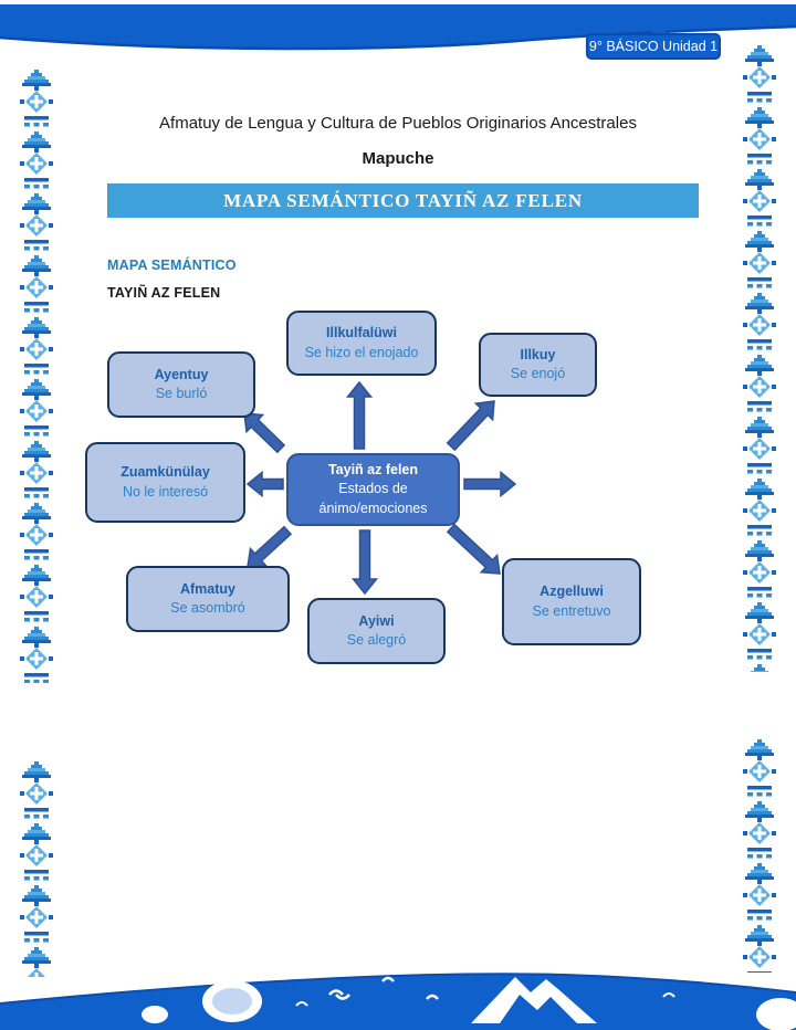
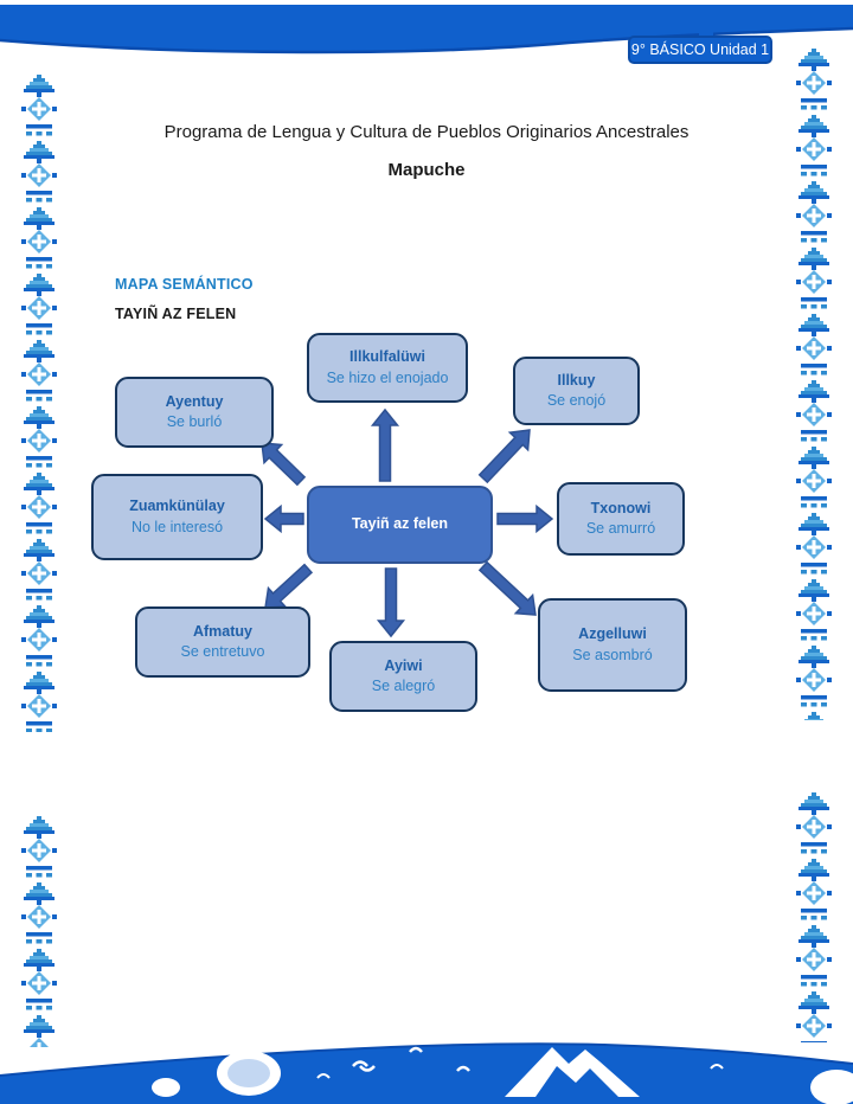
  9° BÁSICO Unidad 1
- Afmatuy de Lengua y Cultura de Pueblos Originarios Ancestrales
+ Programa de Lengua y Cultura de Pueblos Originarios Ancestrales
  Mapuche
- MAPA SEMÁNTICO TAYIÑ AZ FELEN
  MAPA SEMÁNTICO
  TAYIÑ AZ FELEN
  Illkulfalüwi
  Se hizo el enojado
  Illkuy
  Se enojó
+ Txonowi
+ Se amurró
  Azgelluwi
- Se entretuvo
+ Se asombró
  Ayiwi
  Se alegró
  Afmatuy
- Se asombró
+ Se entretuvo
  Zuamkünülay
  No le interesó
  Ayentuy
  Se burló
  Tayiñ az felen
- Estados de ánimo/emociones
